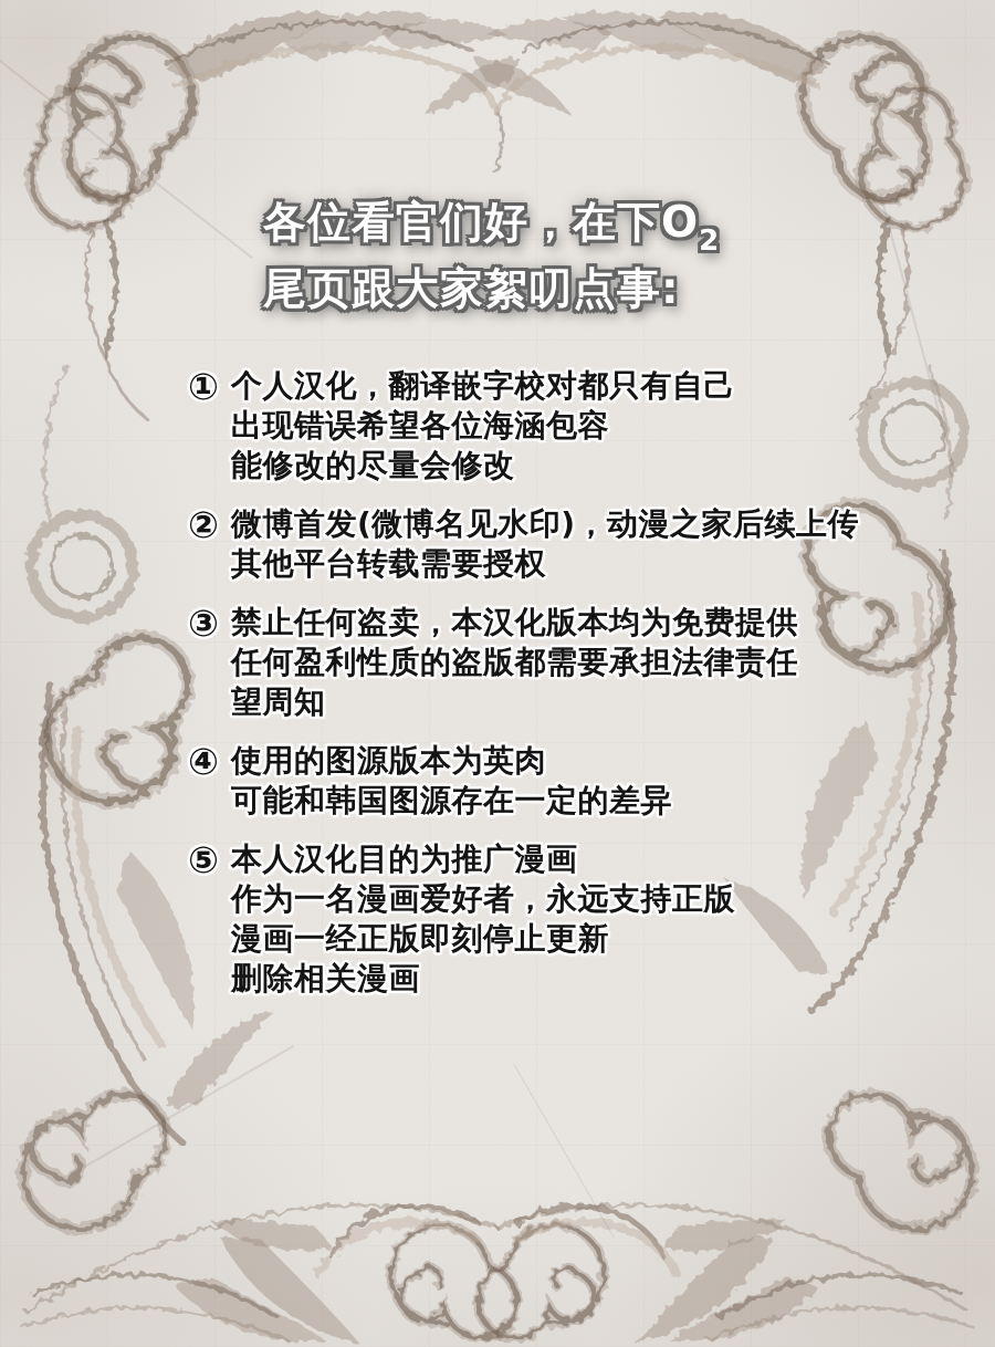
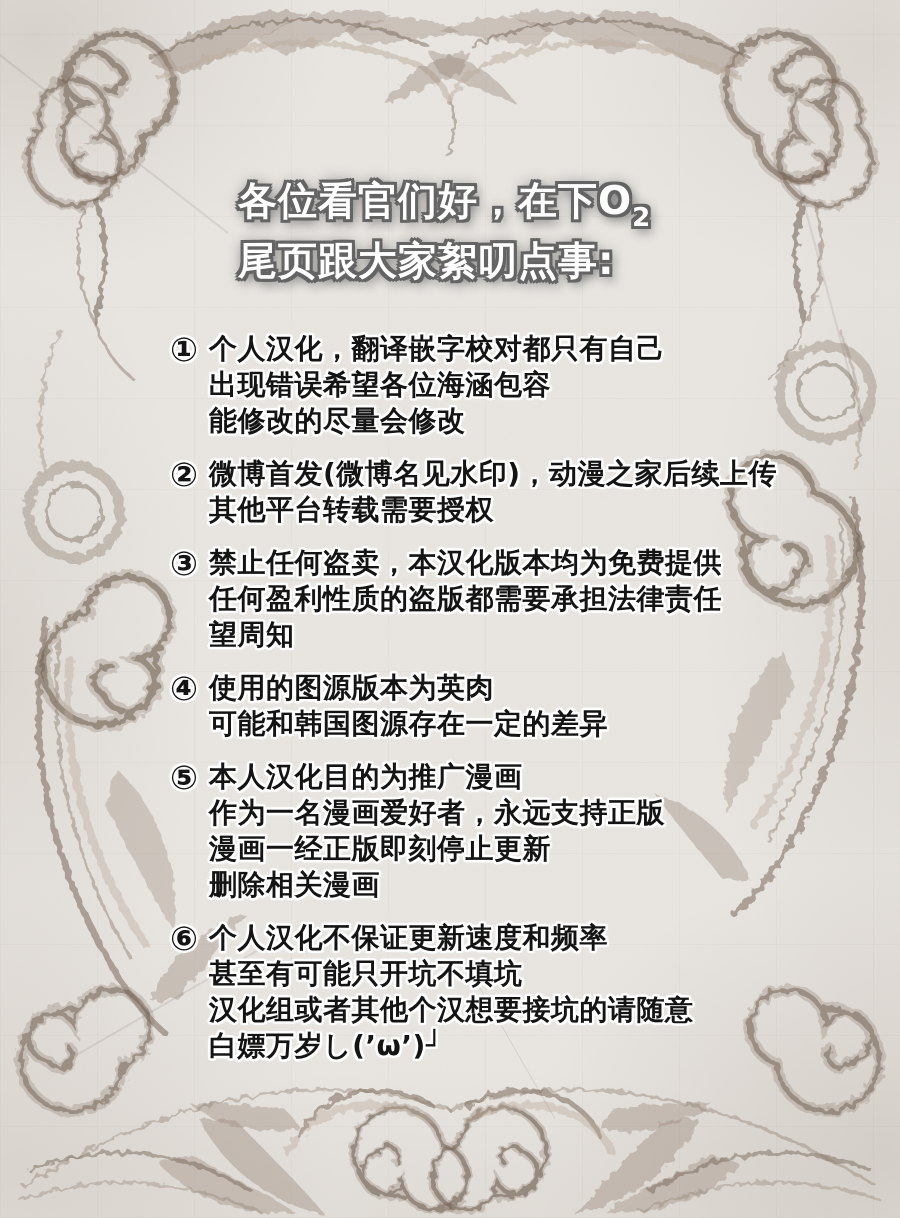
  各位看官们好，在下O2
  尾页跟大家絮叨点事:
  ①
  个人汉化，翻译嵌字校对都只有自己
  出现错误希望各位海涵包容
  能修改的尽量会修改
  ②
  微博首发(微博名见水印)，动漫之家后续上传
  其他平台转载需要授权
  ③
  禁止任何盗卖，本汉化版本均为免费提供
  任何盈利性质的盗版都需要承担法律责任
  望周知
  ④
  使用的图源版本为英肉
  可能和韩国图源存在一定的差异
  ⑤
  本人汉化目的为推广漫画
  作为一名漫画爱好者，永远支持正版
  漫画一经正版即刻停止更新
  删除相关漫画
+ ⑥
+ 个人汉化不保证更新速度和频率
+ 甚至有可能只开坑不填坑
+ 汉化组或者其他个汉想要接坑的请随意
+ 白嫖万岁し(’ω’)┘
